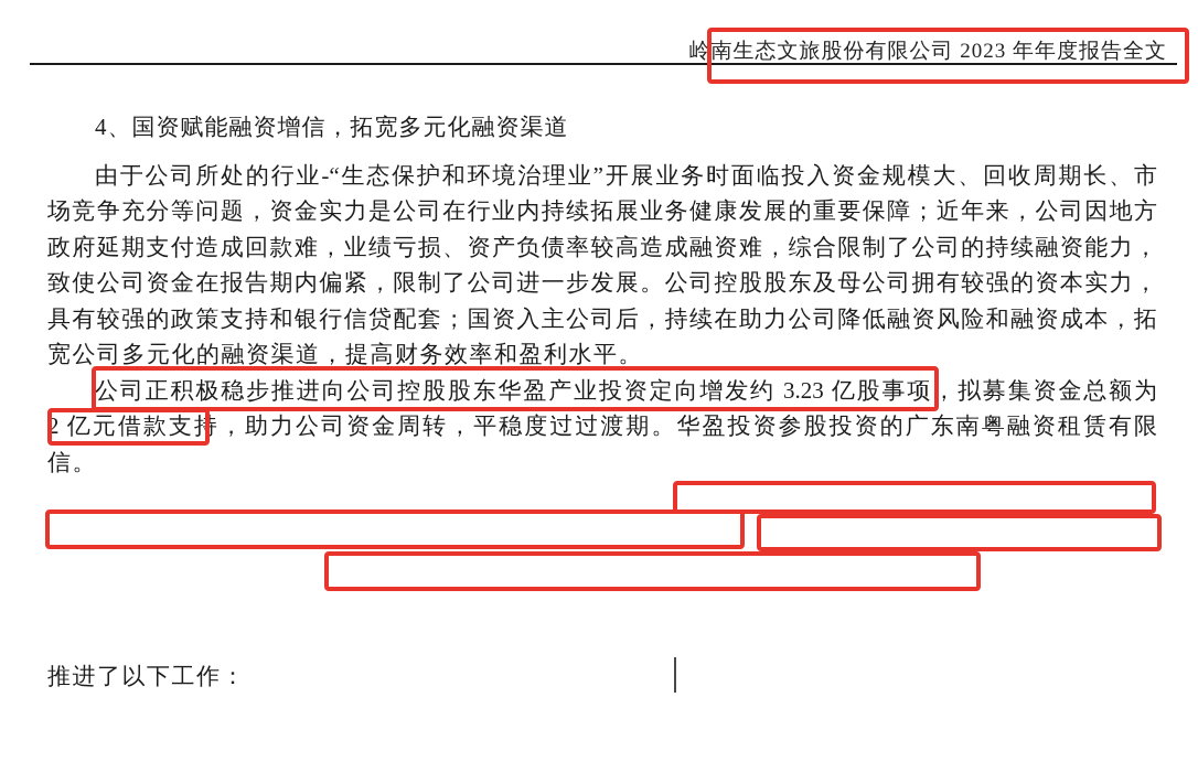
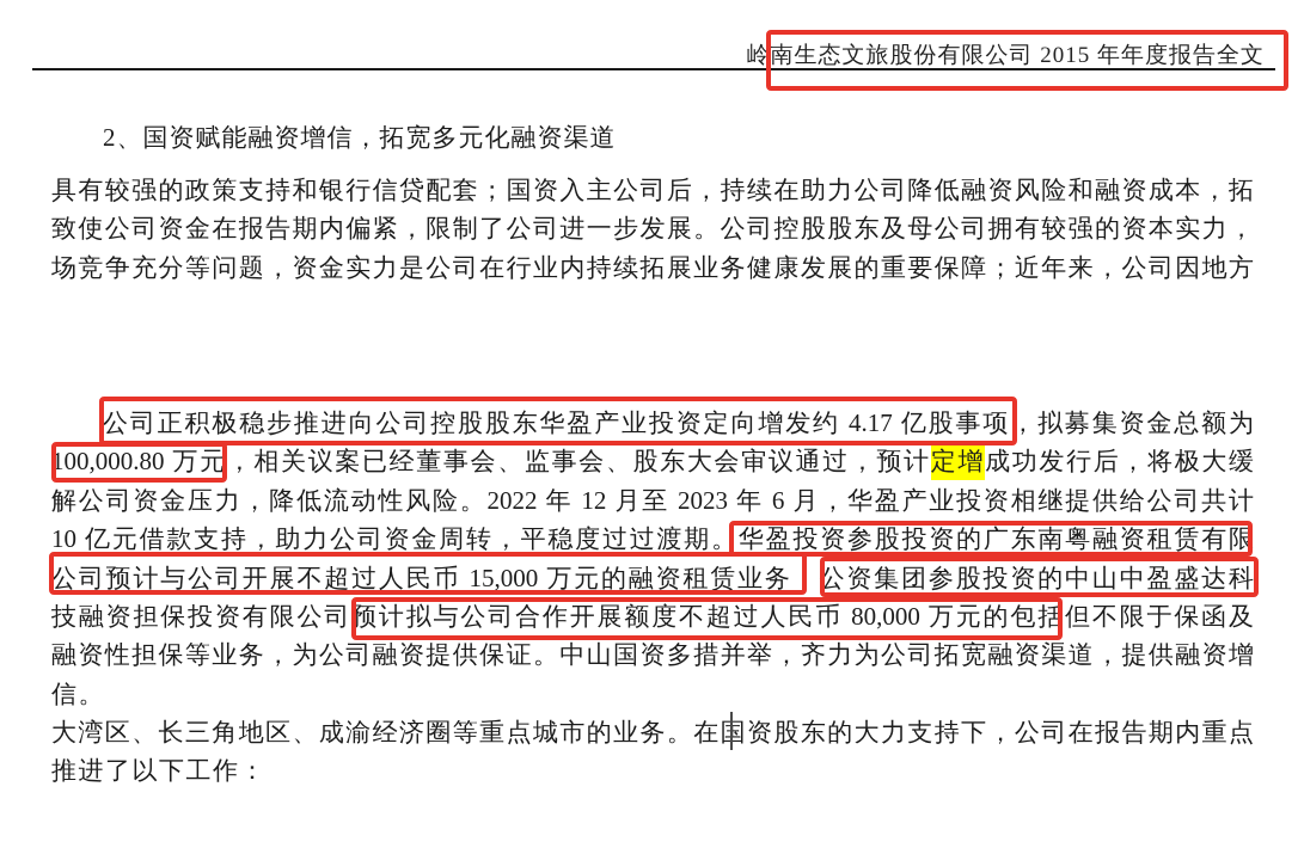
- 岭南生态文旅股份有限公司 2023 年年度报告全文
+ 岭南生态文旅股份有限公司 2015 年年度报告全文
- 4、国资赋能融资增信，拓宽多元化融资渠道
+ 2、国资赋能融资增信，拓宽多元化融资渠道
- 由于公司所处的行业-“生态保护和环境治理业”开展业务时面临投入资金规模大、回收周期长、市
- 场竞争充分等问题，资金实力是公司在行业内持续拓展业务健康发展的重要保障；近年来，公司因地方
+ 具有较强的政策支持和银行信贷配套；国资入主公司后，持续在助力公司降低融资风险和融资成本，拓
- 政府延期支付造成回款难，业绩亏损、资产负债率较高造成融资难，综合限制了公司的持续融资能力，
  致使公司资金在报告期内偏紧，限制了公司进一步发展。公司控股股东及母公司拥有较强的资本实力，
- 具有较强的政策支持和银行信贷配套；国资入主公司后，持续在助力公司降低融资风险和融资成本，拓
+ 场竞争充分等问题，资金实力是公司在行业内持续拓展业务健康发展的重要保障；近年来，公司因地方
- 宽公司多元化的融资渠道，提高财务效率和盈利水平。
- 公司正积极稳步推进向公司控股股东华盈产业投资定向增发约 3.23 亿股事项，拟募集资金总额为
+ 公司正积极稳步推进向公司控股股东华盈产业投资定向增发约 4.17 亿股事项，拟募集资金总额为
+ 100,000.80 万元，相关议案已经董事会、监事会、股东大会审议通过，预计定增成功发行后，将极大缓
+ 解公司资金压力，降低流动性风险。2022 年 12 月至 2023 年 6 月，华盈产业投资相继提供给公司共计
- 2 亿元借款支持，助力公司资金周转，平稳度过过渡期。华盈投资参股投资的广东南粤融资租赁有限
+ 10 亿元借款支持，助力公司资金周转，平稳度过过渡期。华盈投资参股投资的广东南粤融资租赁有限
+ 公司预计与公司开展不超过人民币 15,000 万元的融资租赁业务；公资集团参股投资的中山中盈盛达科
+ 技融资担保投资有限公司预计拟与公司合作开展额度不超过人民币 80,000 万元的包括但不限于保函及
+ 融资性担保等业务，为公司融资提供保证。中山国资多措并举，齐力为公司拓宽融资渠道，提供融资增
  信。
+ 大湾区、长三角地区、成渝经济圈等重点城市的业务。在国资股东的大力支持下，公司在报告期内重点
  推进了以下工作：
